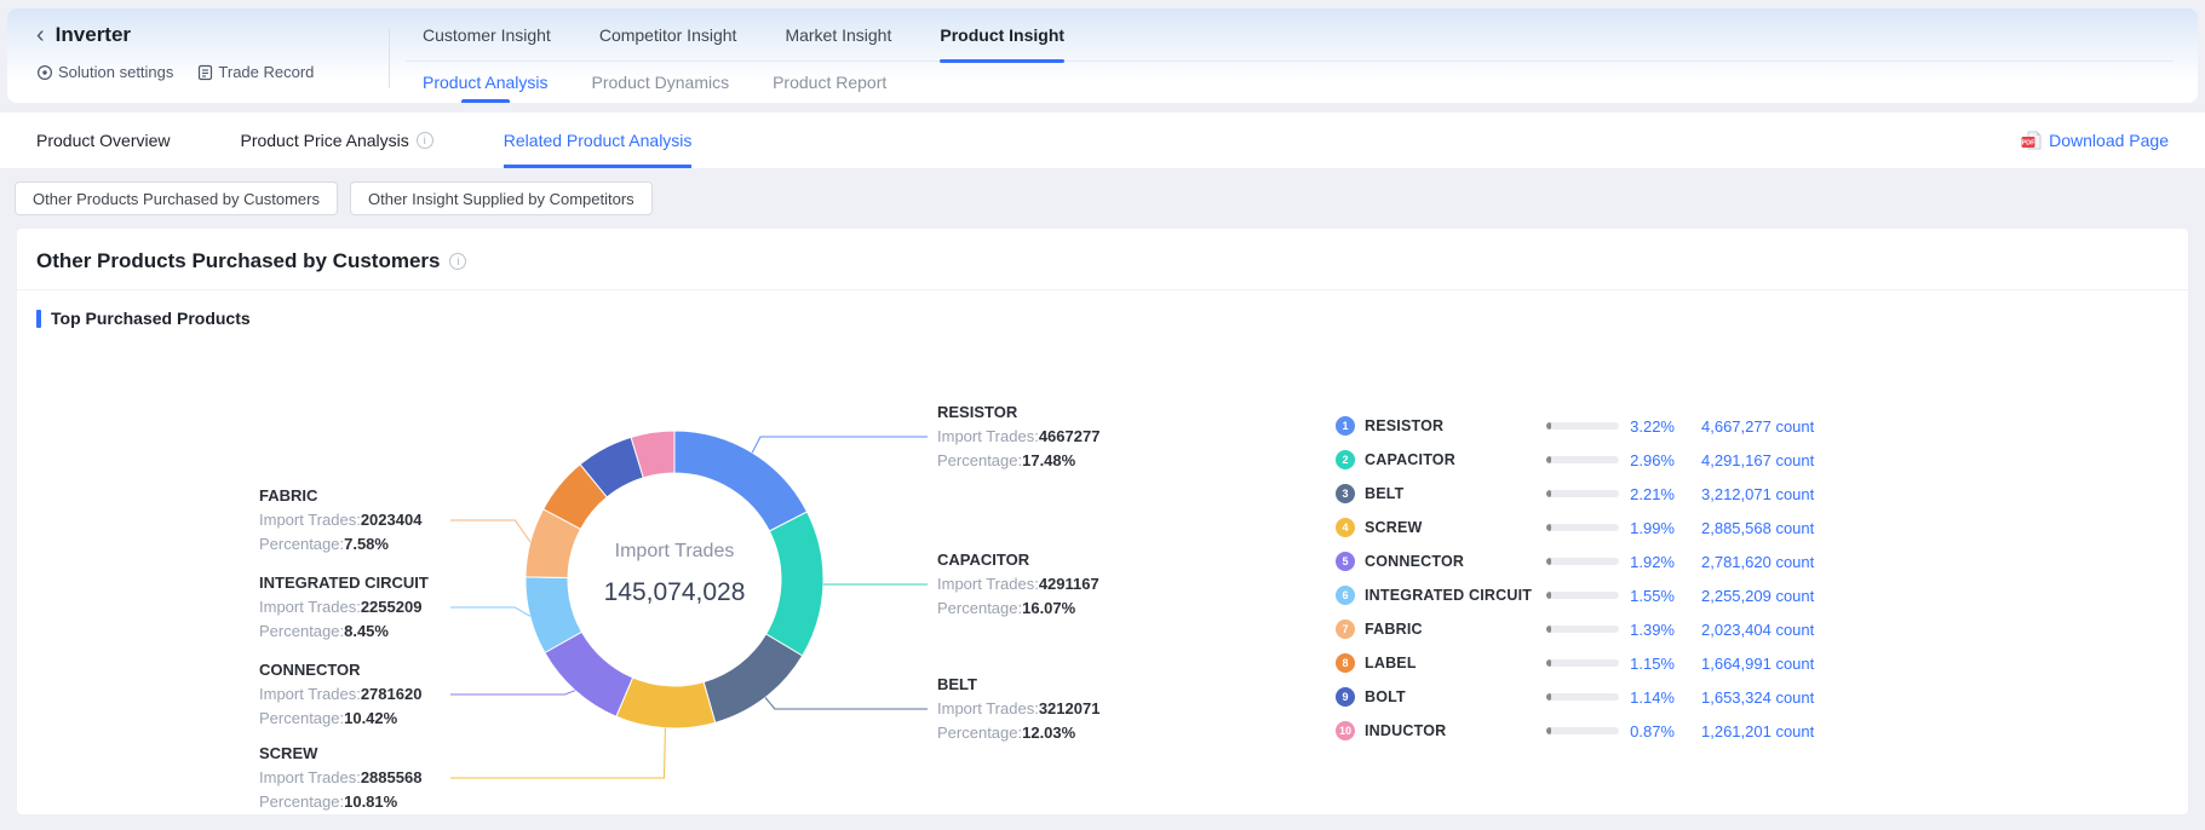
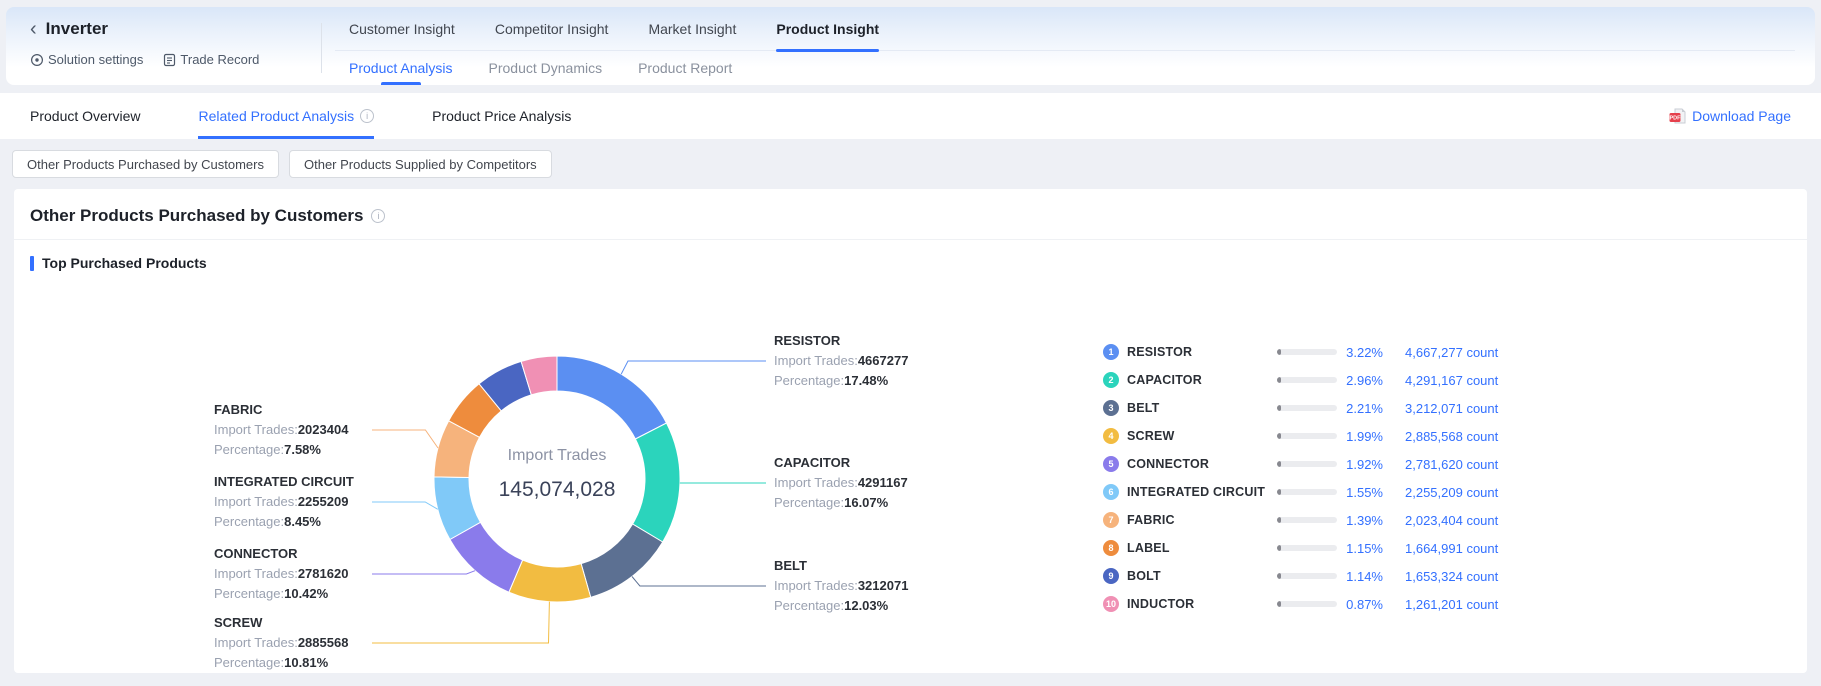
  ‹
  Inverter
  Solution settings
  Trade Record
  Customer Insight
  Competitor Insight
  Market Insight
  Product Insight
  Product Analysis
  Product Dynamics
  Product Report
  Product Overview
- Product Price Analysis
+ Related Product Analysis
  i
- Related Product Analysis
+ Product Price Analysis
  Download Page
  Other Products Purchased by Customers
- Other Insight Supplied by Competitors
+ Other Products Supplied by Competitors
  Other Products Purchased by Customers
  i
  Top Purchased Products
  Import Trades
  145,074,028
  RESISTOR
  Import Trades:4667277
  Percentage:17.48%
  CAPACITOR
  Import Trades:4291167
  Percentage:16.07%
  BELT
  Import Trades:3212071
  Percentage:12.03%
  SCREW
  Import Trades:2885568
  Percentage:10.81%
  CONNECTOR
  Import Trades:2781620
  Percentage:10.42%
  INTEGRATED CIRCUIT
  Import Trades:2255209
  Percentage:8.45%
  FABRIC
  Import Trades:2023404
  Percentage:7.58%
  1
  RESISTOR
  3.22%
  4,667,277 count
  2
  CAPACITOR
  2.96%
  4,291,167 count
  3
  BELT
  2.21%
  3,212,071 count
  4
  SCREW
  1.99%
  2,885,568 count
  5
  CONNECTOR
  1.92%
  2,781,620 count
  6
  INTEGRATED CIRCUIT
  1.55%
  2,255,209 count
  7
  FABRIC
  1.39%
  2,023,404 count
  8
  LABEL
  1.15%
  1,664,991 count
  9
  BOLT
  1.14%
  1,653,324 count
  10
  INDUCTOR
  0.87%
  1,261,201 count
